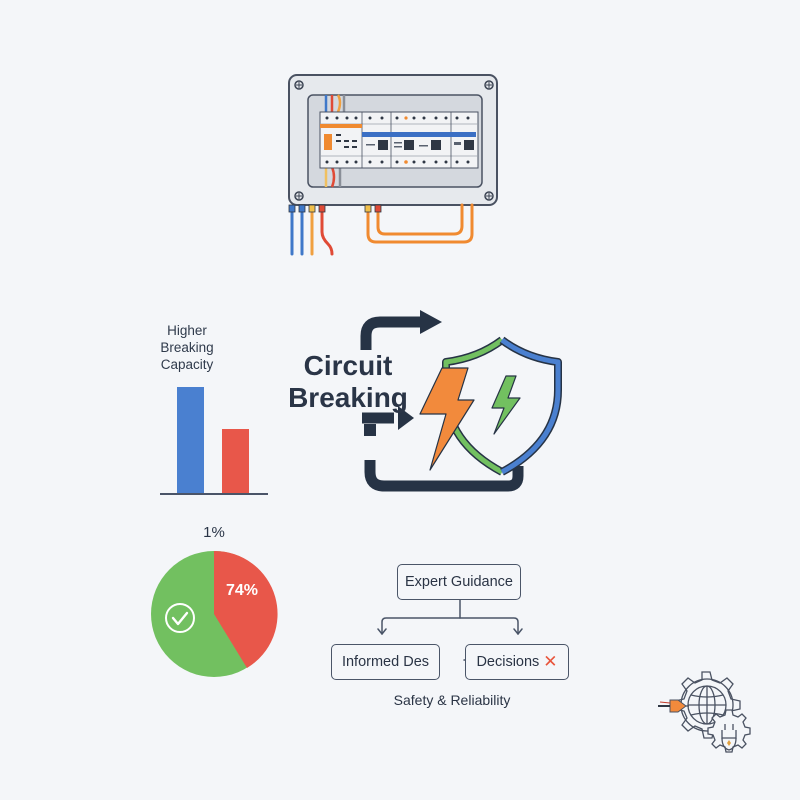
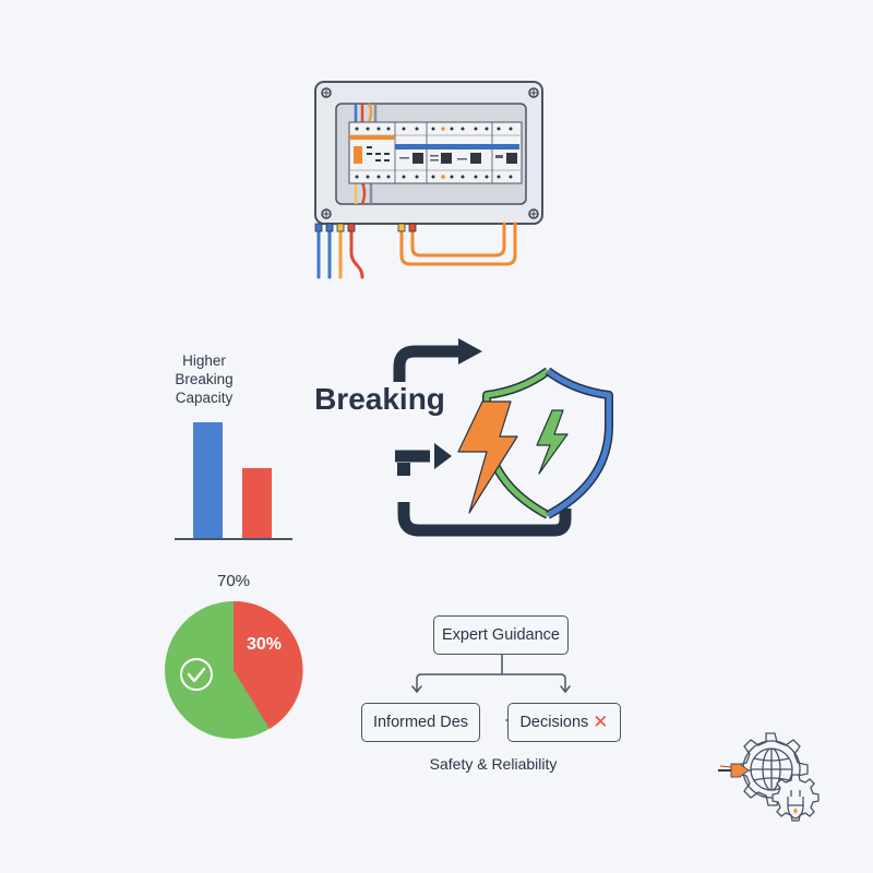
  Higher
  Breaking
  Capacity
- Circuit
  Breaking
- 1%
+ 70%
- 74%
+ 30%
  Expert Guidance
  Informed Des
  Decisions
  ✕
  Safety & Reliability
